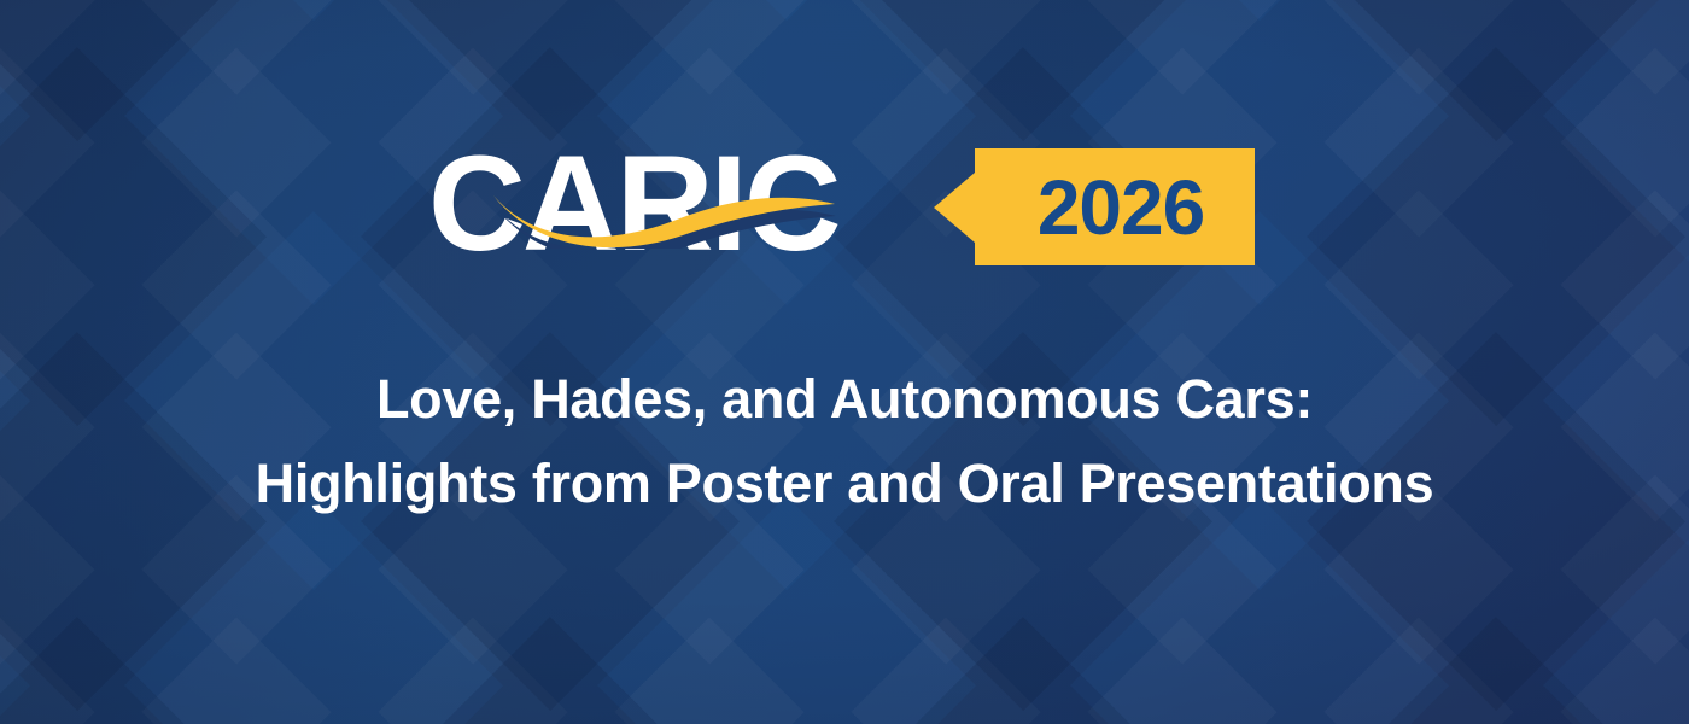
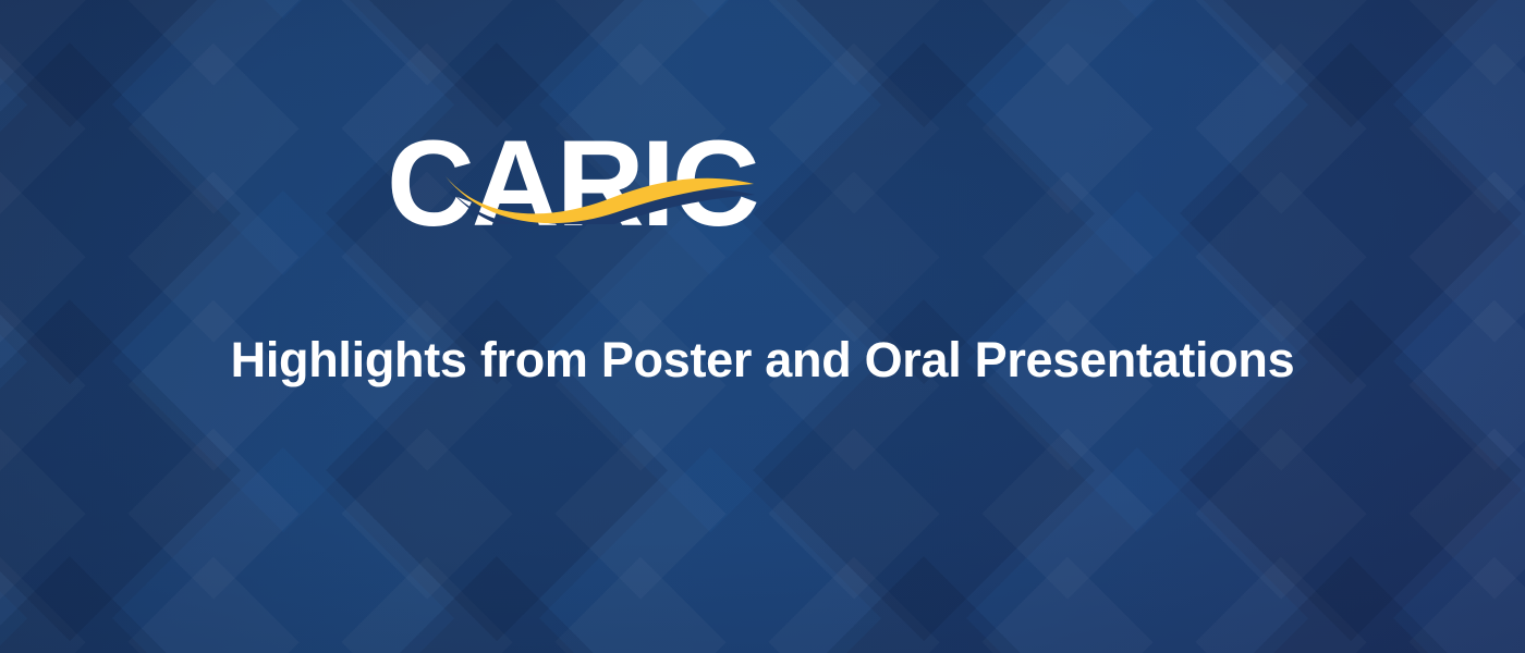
  CARI
- 2026
- Love, Hades, and Autonomous Cars:
  Highlights from Poster and Oral Presentations
